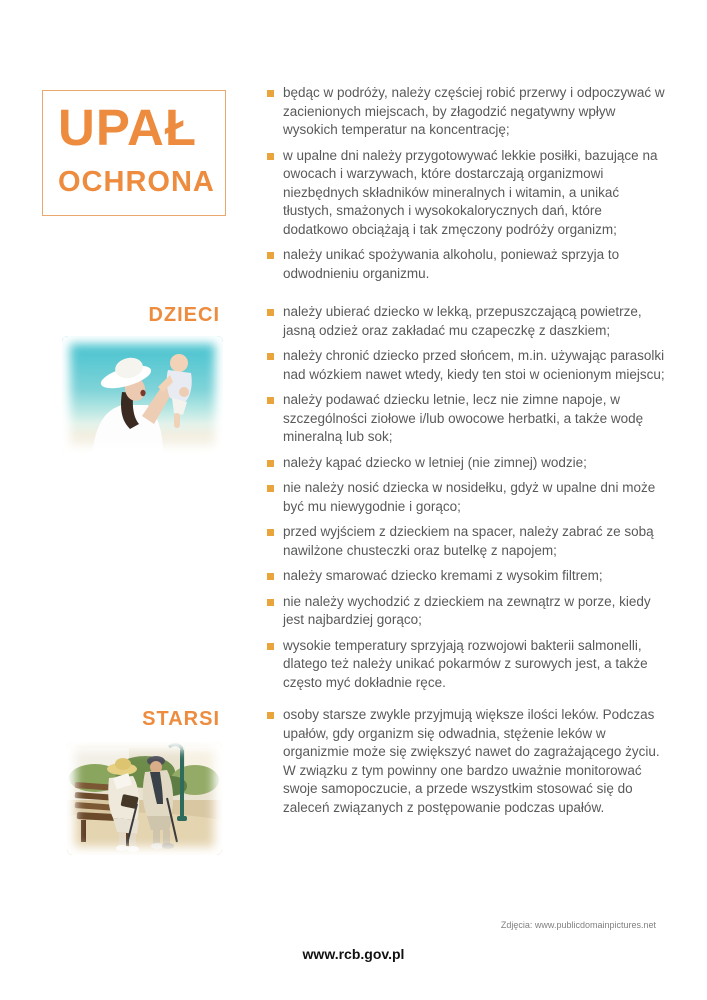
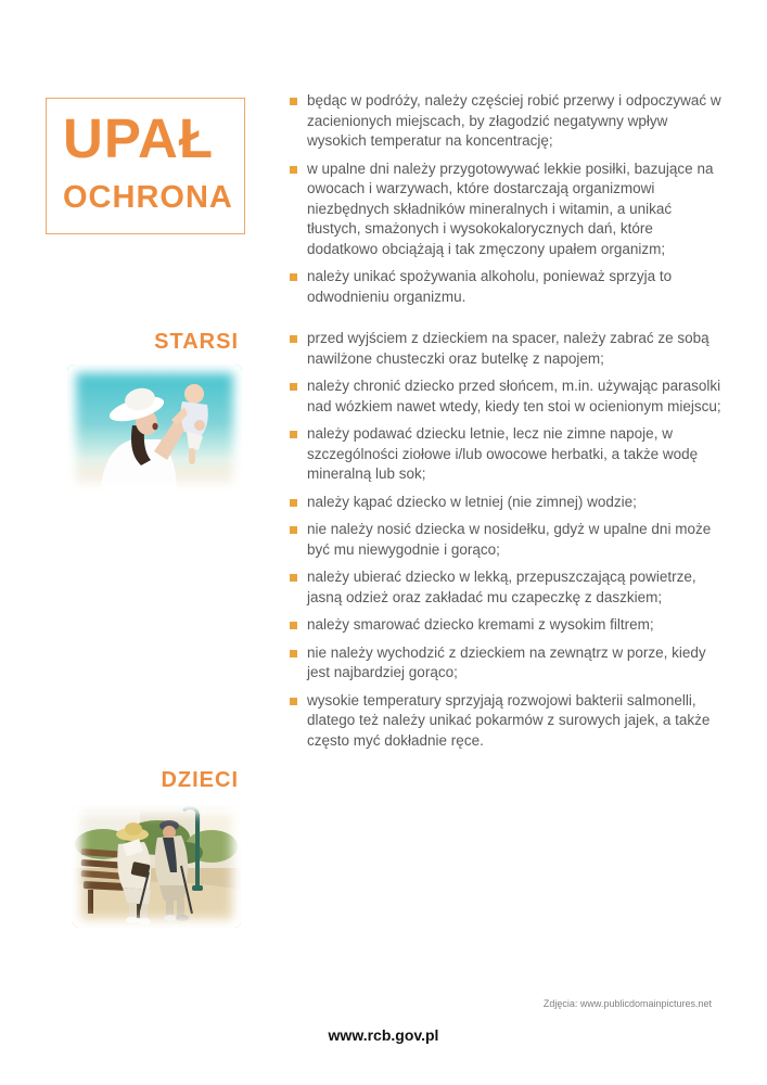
  UPAŁ
  OCHRONA
  będąc w podróży, należy częściej robić przerwy i odpoczywać w zacienionych miejscach, by złagodzić negatywny wpływ wysokich temperatur na koncentrację;
- w upalne dni należy przygotowywać lekkie posiłki, bazujące na owocach i warzywach, które dostarczają organizmowi niezbędnych składników mineralnych i witamin, a unikać tłustych, smażonych i wysokokalorycznych dań, które dodatkowo obciążają i tak zmęczony podróży organizm;
+ w upalne dni należy przygotowywać lekkie posiłki, bazujące na owocach i warzywach, które dostarczają organizmowi niezbędnych składników mineralnych i witamin, a unikać tłustych, smażonych i wysokokalorycznych dań, które dodatkowo obciążają i tak zmęczony upałem organizm;
  należy unikać spożywania alkoholu, ponieważ sprzyja to odwodnieniu organizmu.
- DZIECI
+ STARSI
- należy ubierać dziecko w lekką, przepuszczającą powietrze, jasną odzież oraz zakładać mu czapeczkę z daszkiem;
+ przed wyjściem z dzieckiem na spacer, należy zabrać ze sobą nawilżone chusteczki oraz butelkę z napojem;
  należy chronić dziecko przed słońcem, m.in. używając parasolki nad wózkiem nawet wtedy, kiedy ten stoi w ocienionym miejscu;
  należy podawać dziecku letnie, lecz nie zimne napoje, w szczególności ziołowe i/lub owocowe herbatki, a także wodę mineralną lub sok;
  należy kąpać dziecko w letniej (nie zimnej) wodzie;
  nie należy nosić dziecka w nosidełku, gdyż w upalne dni może być mu niewygodnie i gorąco;
- przed wyjściem z dzieckiem na spacer, należy zabrać ze sobą nawilżone chusteczki oraz butelkę z napojem;
+ należy ubierać dziecko w lekką, przepuszczającą powietrze, jasną odzież oraz zakładać mu czapeczkę z daszkiem;
  należy smarować dziecko kremami z wysokim filtrem;
  nie należy wychodzić z dzieckiem na zewnątrz w porze, kiedy jest najbardziej gorąco;
- wysokie temperatury sprzyjają rozwojowi bakterii salmonelli, dlatego też należy unikać pokarmów z surowych jest, a także często myć dokładnie ręce.
+ wysokie temperatury sprzyjają rozwojowi bakterii salmonelli, dlatego też należy unikać pokarmów z surowych jajek, a także często myć dokładnie ręce.
- STARSI
+ DZIECI
- osoby starsze zwykle przyjmują większe ilości leków. Podczas upałów, gdy organizm się odwadnia, stężenie leków w organizmie może się zwiększyć nawet do zagrażającego życiu. W związku z tym powinny one bardzo uważnie monitorować swoje samopoczucie, a przede wszystkim stosować się do zaleceń związanych z postępowanie podczas upałów.
  Zdjęcia: www.publicdomainpictures.net
  www.rcb.gov.pl
